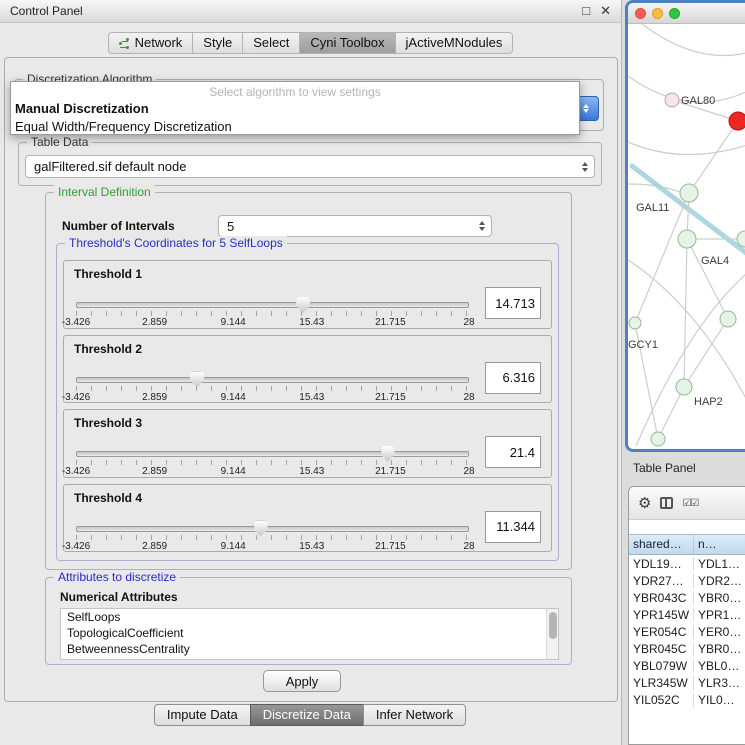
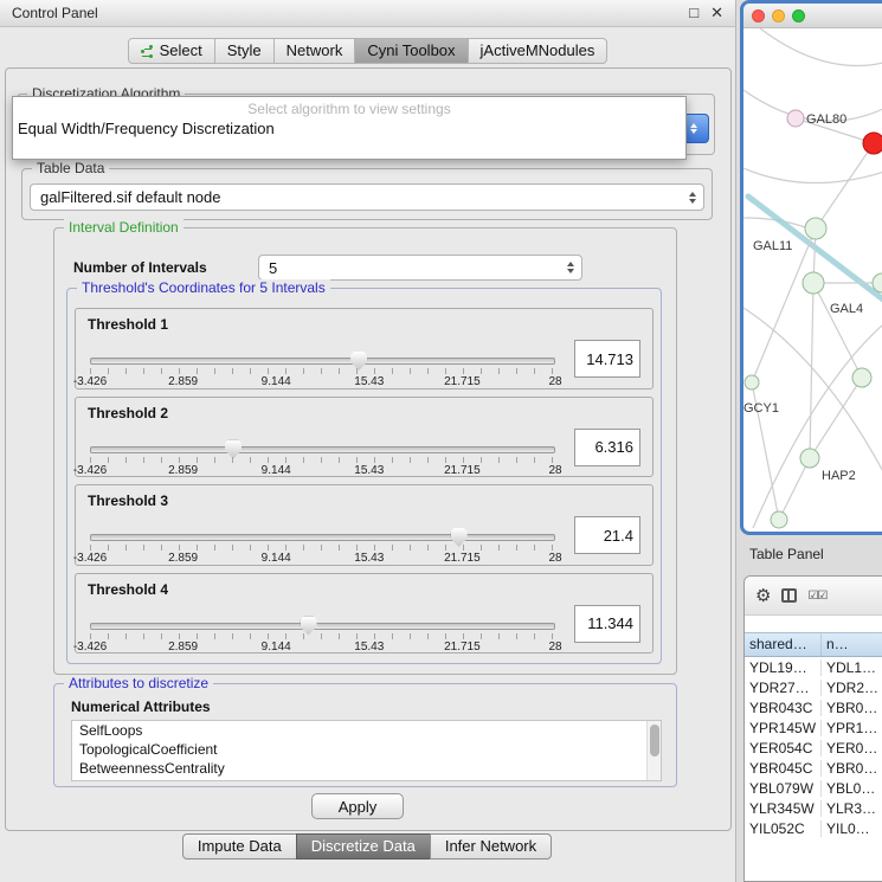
  Control Panel
  □
  ✕
- Network
+ Select
  Style
- Select
+ Network
  Cyni Toolbox
  jActiveMNodules
  Discretization Algorithm
  Select algorithm to view settings
- Manual Discretization
  Equal Width/Frequency Discretization
  Table Data
  galFiltered.sif default node
  Interval Definition
  Number of Intervals
  5
- Threshold's Coordinates for 5 SelfLoops
+ Threshold's Coordinates for 5 Intervals
  Threshold 1
  -3.426
  2.859
  9.144
  15.43
  21.715
  28
  14.713
  Threshold 2
  -3.426
  2.859
  9.144
  15.43
  21.715
  28
  6.316
  Threshold 3
  -3.426
  2.859
  9.144
  15.43
  21.715
  28
  21.4
  Threshold 4
  -3.426
  2.859
  9.144
  15.43
  21.715
  28
  11.344
  Attributes to discretize
  Numerical Attributes
  SelfLoops
  TopologicalCoefficient
  BetweennessCentrality
  Apply
  Impute Data
  Discretize Data
  Infer Network
  GAL80
  GAL11
  GAL4
  GCY1
  HAP2
  Table Panel
  ⚙
  ☑
  ☑
  shared…
  n…
  YDL19…
  YDL1…
  YDR27…
  YDR2…
  YBR043C
  YBR0…
  YPR145W
  YPR1…
  YER054C
  YER0…
  YBR045C
  YBR0…
  YBL079W
  YBL0…
  YLR345W
  YLR3…
  YIL052C
  YIL0…
